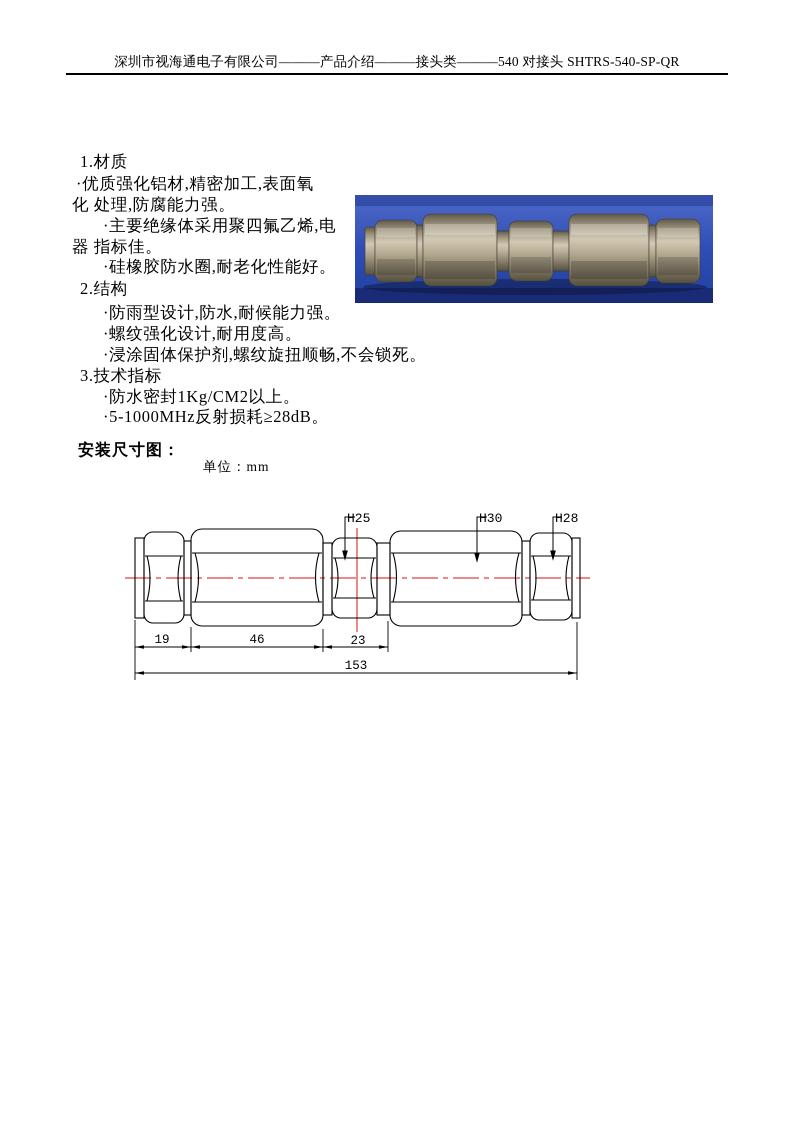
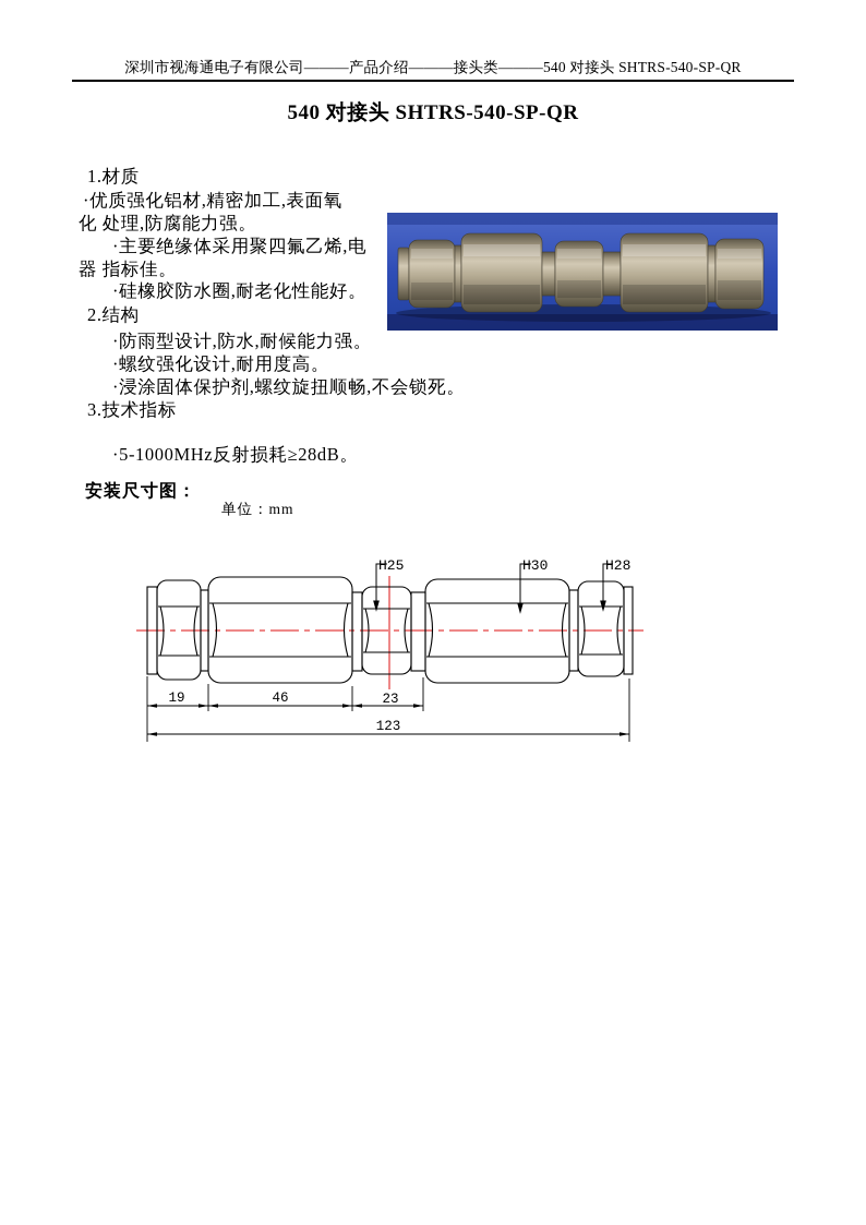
  深圳市视海通电子有限公司———产品介绍———接头类———540 对接头 SHTRS-540-SP-QR
+ 540 对接头 SHTRS-540-SP-QR
  1.材质
  ·优质强化铝材,精密加工,表面氧
  化 处理,防腐能力强。
  ·主要绝缘体采用聚四氟乙烯,电
  器 指标佳。
  ·硅橡胶防水圈,耐老化性能好。
  2.结构
  ·防雨型设计,防水,耐候能力强。
  ·螺纹强化设计,耐用度高。
  ·浸涂固体保护剂,螺纹旋扭顺畅,不会锁死。
  3.技术指标
- ·防水密封1Kg/CM2以上。
  ·5-1000MHz反射损耗≥28dB。
  安装尺寸图：
  单位：mm
  H25
  H30
  H28
  19
  46
  23
- 153
+ 123
